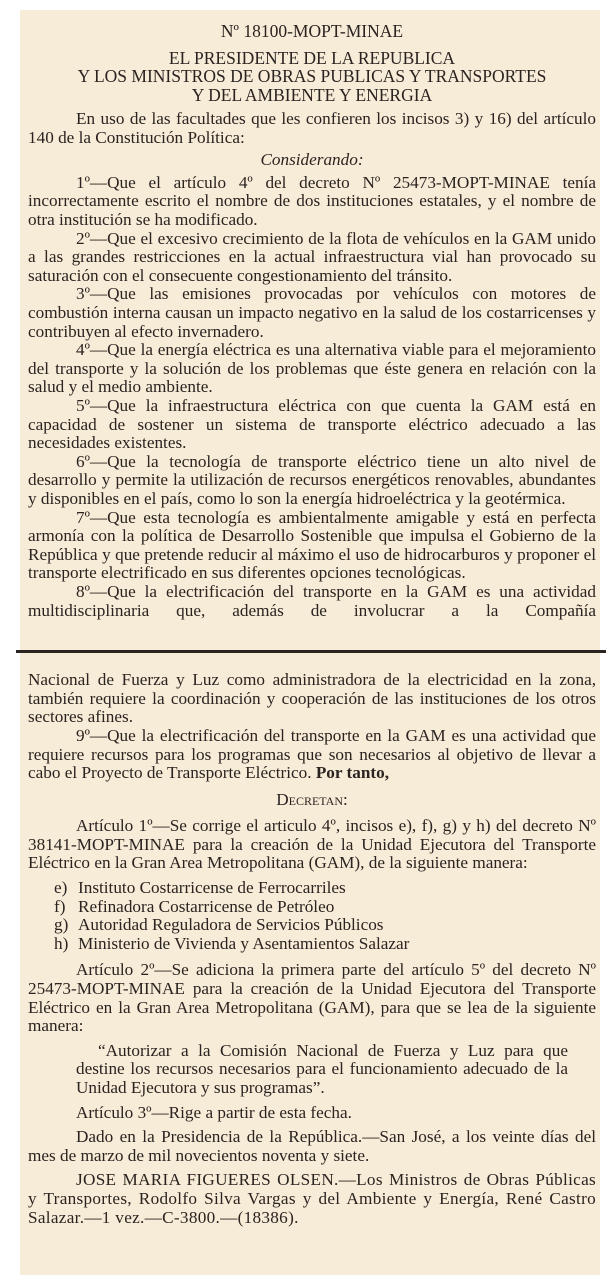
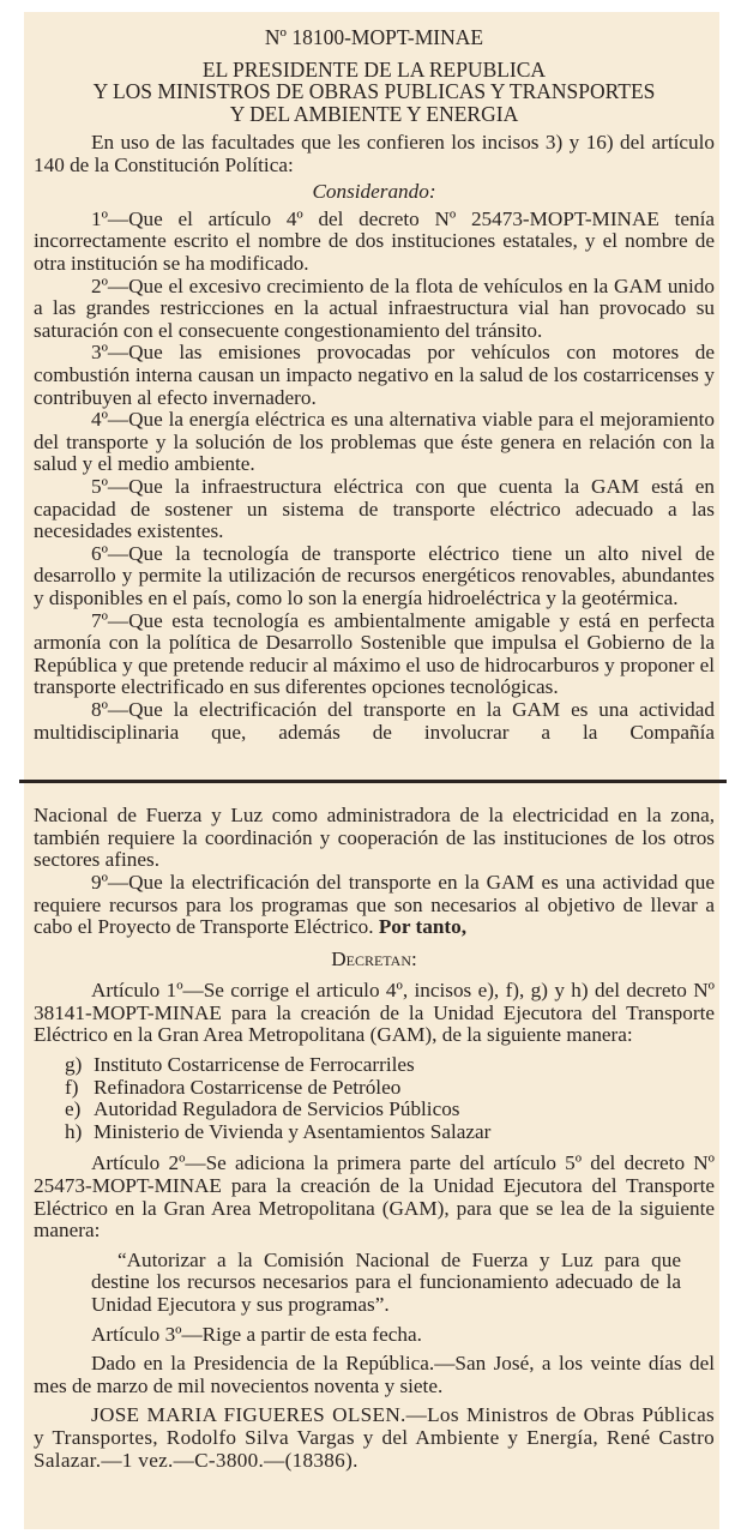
  Nº 18100-MOPT-MINAE
  EL PRESIDENTE DE LA REPUBLICA
  Y LOS MINISTROS DE OBRAS PUBLICAS Y TRANSPORTES
  Y DEL AMBIENTE Y ENERGIA
  En uso de las facultades que les confieren los incisos 3) y 16) del artículo 140 de la Constitución Política:
  Considerando:
  1º—Que el artículo 4º del decreto Nº 25473-MOPT-MINAE tenía incorrectamente escrito el nombre de dos instituciones estatales, y el nombre de otra institución se ha modificado.
  2º—Que el excesivo crecimiento de la flota de vehículos en la GAM unido a las grandes restricciones en la actual infraestructura vial han provocado su saturación con el consecuente congestionamiento del tránsito.
  3º—Que las emisiones provocadas por vehículos con motores de combustión interna causan un impacto negativo en la salud de los costarricenses y contribuyen al efecto invernadero.
  4º—Que la energía eléctrica es una alternativa viable para el mejoramiento del transporte y la solución de los problemas que éste genera en relación con la salud y el medio ambiente.
  5º—Que la infraestructura eléctrica con que cuenta la GAM está en capacidad de sostener un sistema de transporte eléctrico adecuado a las necesidades existentes.
  6º—Que la tecnología de transporte eléctrico tiene un alto nivel de desarrollo y permite la utilización de recursos energéticos renovables, abundantes y disponibles en el país, como lo son la energía hidroeléctrica y la geotérmica.
  7º—Que esta tecnología es ambientalmente amigable y está en perfecta armonía con la política de Desarrollo Sostenible que impulsa el Gobierno de la República y que pretende reducir al máximo el uso de hidrocarburos y proponer el transporte electrificado en sus diferentes opciones tecnológicas.
  8º—Que la electrificación del transporte en la GAM es una actividad multidisciplinaria que, además de involucrar a la Compañía
  Nacional de Fuerza y Luz como administradora de la electricidad en la zona, también requiere la coordinación y cooperación de las instituciones de los otros sectores afines.
  9º—Que la electrificación del transporte en la GAM es una actividad que requiere recursos para los programas que son necesarios al objetivo de llevar a cabo el Proyecto de Transporte Eléctrico. Por tanto,
  Decretan:
  Artículo 1º—Se corrige el articulo 4º, incisos e), f), g) y h) del decreto Nº 38141-MOPT-MINAE para la creación de la Unidad Ejecutora del Transporte Eléctrico en la Gran Area Metropolitana (GAM), de la siguiente manera:
- e)
+ g)
  Instituto Costarricense de Ferrocarriles
  f)
  Refinadora Costarricense de Petróleo
- g)
+ e)
  Autoridad Reguladora de Servicios Públicos
  h)
  Ministerio de Vivienda y Asentamientos Salazar
  Artículo 2º—Se adiciona la primera parte del artículo 5º del decreto Nº 25473-MOPT-MINAE para la creación de la Unidad Ejecutora del Transporte Eléctrico en la Gran Area Metropolitana (GAM), para que se lea de la siguiente manera:
  “Autorizar a la Comisión Nacional de Fuerza y Luz para que destine los recursos necesarios para el funcionamiento adecuado de la Unidad Ejecutora y sus programas”.
  Artículo 3º—Rige a partir de esta fecha.
  Dado en la Presidencia de la República.—San José, a los veinte días del mes de marzo de mil novecientos noventa y siete.
  JOSE MARIA FIGUERES OLSEN.—Los Ministros de Obras Públicas y Transportes, Rodolfo Silva Vargas y del Ambiente y Energía, René Castro Salazar.—1 vez.—C-3800.—(18386).
